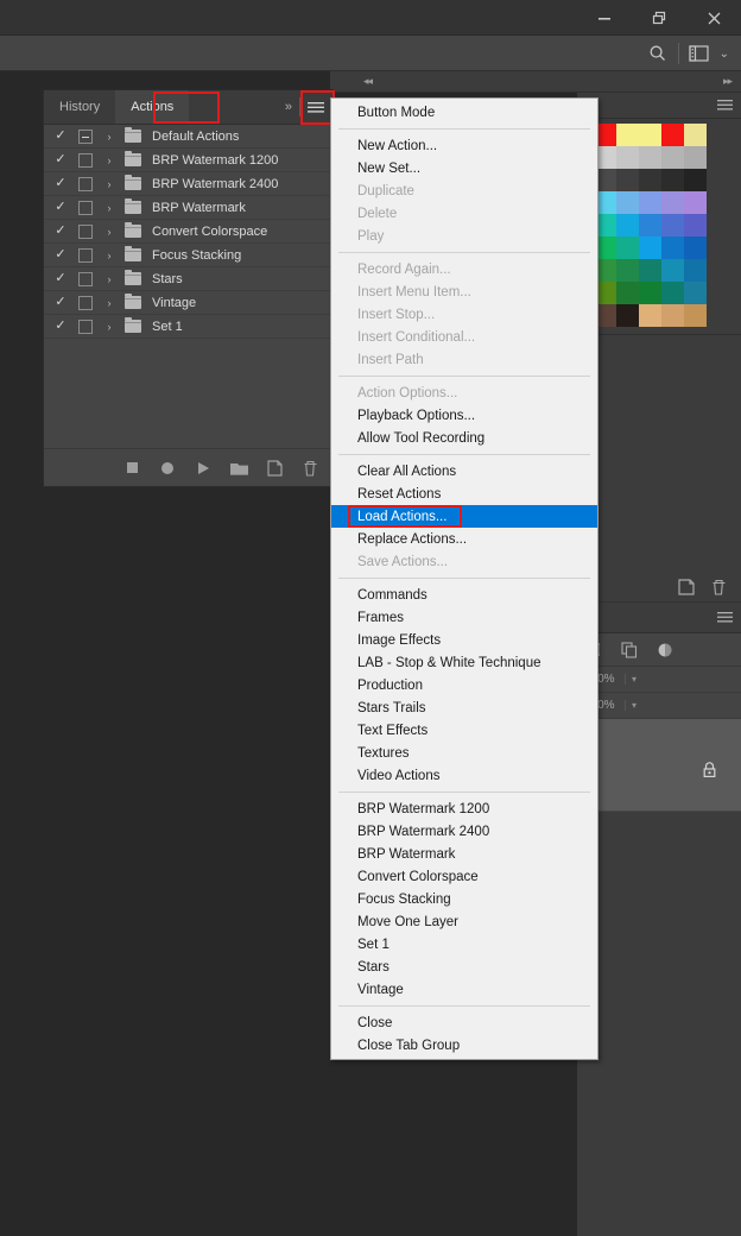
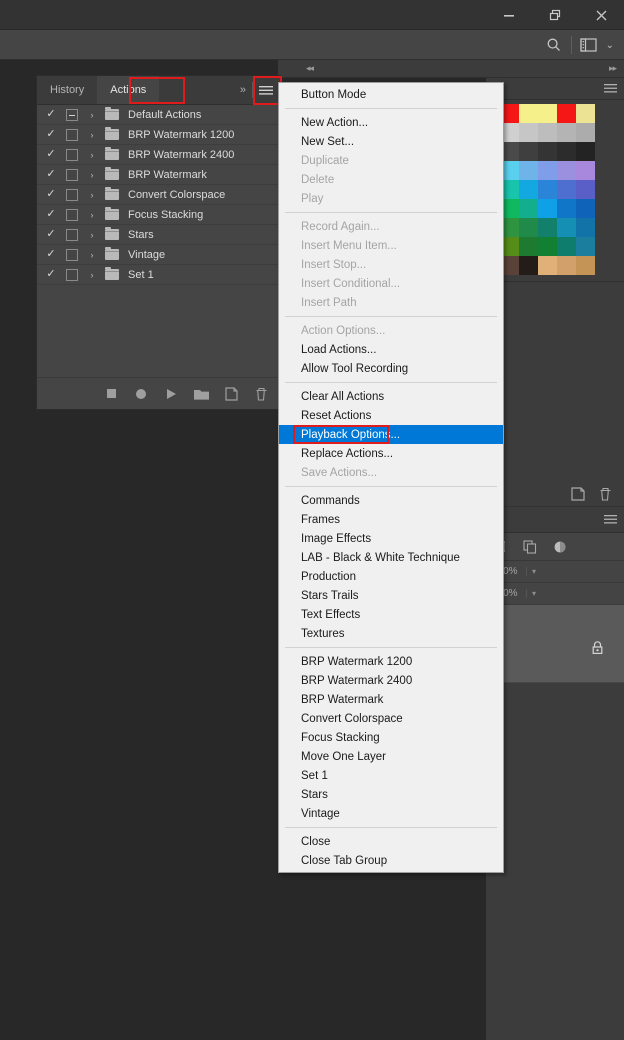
  ⌄
  ◂◂
  ▸▸
  ▾
  ▾
  History
  Actions
  »
  ✓
  ›
  Default Actions
  ✓
  ›
  BRP Watermark 1200
  ✓
  ›
  BRP Watermark 2400
  ✓
  ›
  BRP Watermark
  ✓
  ›
  Convert Colorspace
  ✓
  ›
  Focus Stacking
  ✓
  ›
  Stars
  ✓
  ›
  Vintage
  ✓
  ›
  Set 1
  Button Mode
  New Action...
  New Set...
  Duplicate
  Delete
  Play
  Record Again...
  Insert Menu Item...
  Insert Stop...
  Insert Conditional...
  Insert Path
  Action Options...
- Playback Options...
+ Load Actions...
  Allow Tool Recording
  Clear All Actions
  Reset Actions
- Load Actions...
+ Playback Options...
  Replace Actions...
  Save Actions...
  Commands
  Frames
  Image Effects
- LAB - Stop & White Technique
+ LAB - Black & White Technique
  Production
  Stars Trails
  Text Effects
  Textures
- Video Actions
  BRP Watermark 1200
  BRP Watermark 2400
  BRP Watermark
  Convert Colorspace
  Focus Stacking
  Move One Layer
  Set 1
  Stars
  Vintage
  Close
  Close Tab Group
